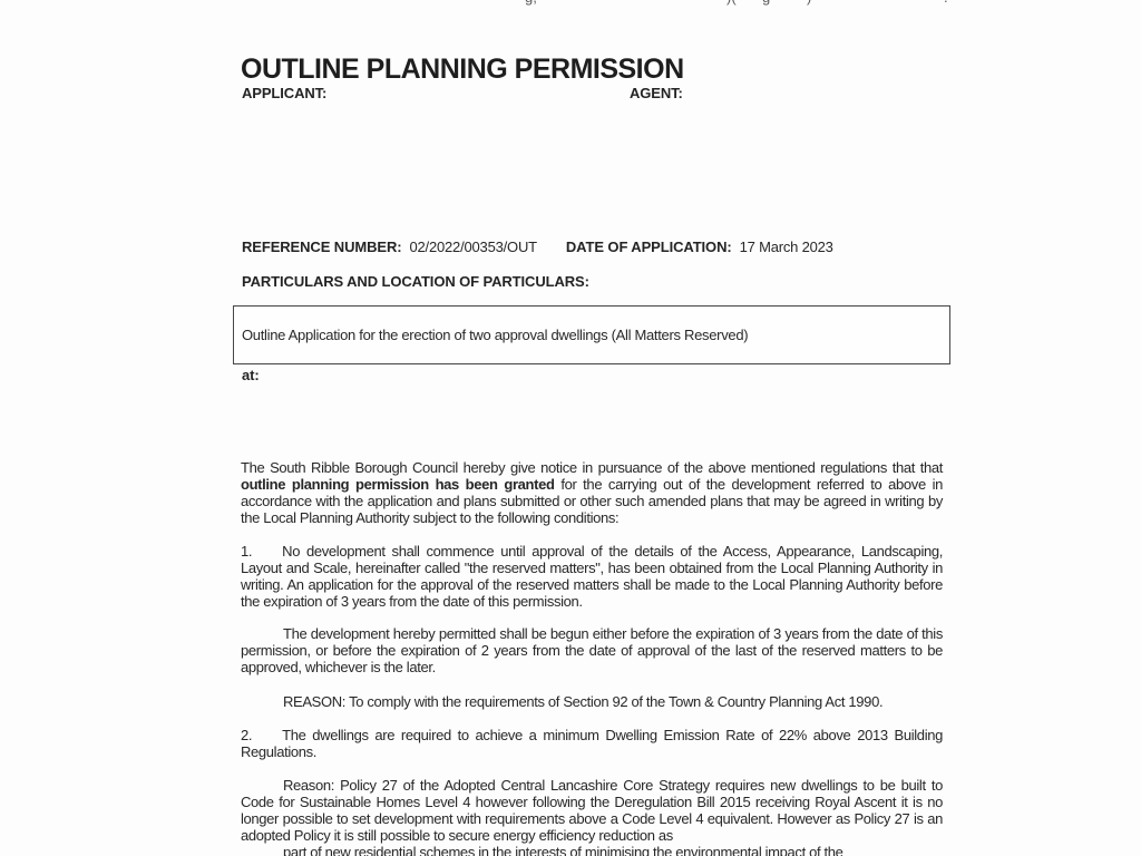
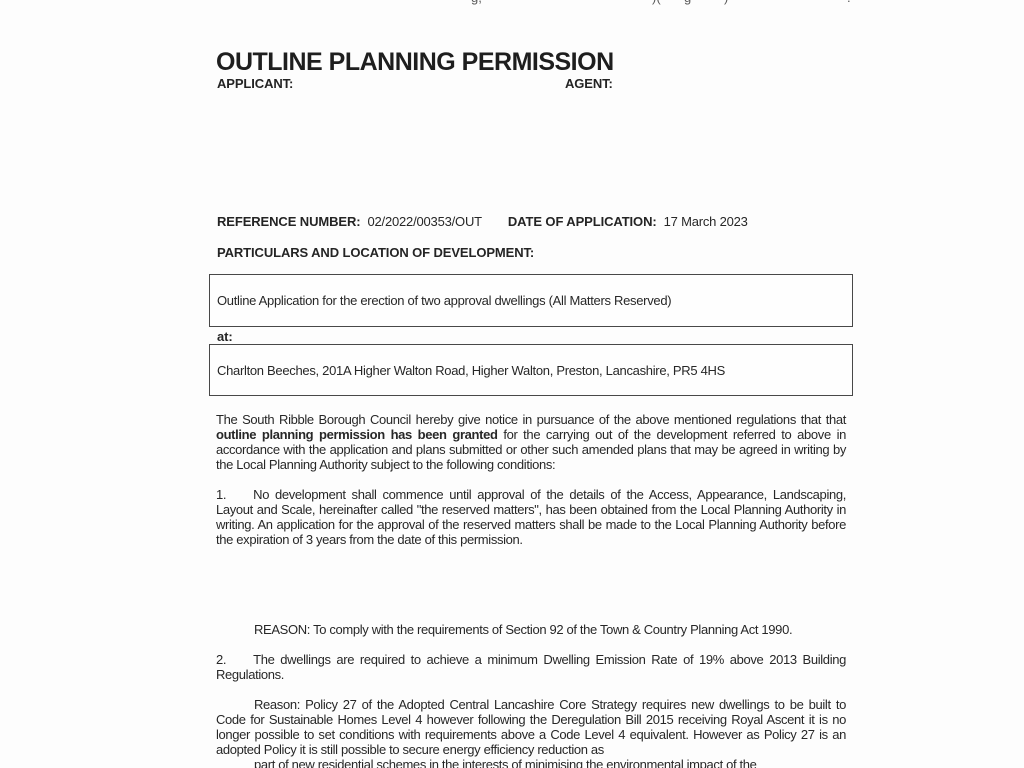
  OUTLINE PLANNING PERMISSION
  APPLICANT:
  AGENT:
  REFERENCE NUMBER: 02/2022/00353/OUT DATE OF APPLICATION: 17 March 2023
- PARTICULARS AND LOCATION OF PARTICULARS:
+ PARTICULARS AND LOCATION OF DEVELOPMENT:
  Outline Application for the erection of two approval dwellings (All Matters Reserved)
  at:
+ Charlton Beeches, 201A Higher Walton Road, Higher Walton, Preston, Lancashire, PR5 4HS
  The South Ribble Borough Council hereby give notice in pursuance of the above mentioned regulations that that outline planning permission has been granted for the carrying out of the development referred to above in accordance with the application and plans submitted or other such amended plans that may be agreed in writing by the Local Planning Authority subject to the following conditions:
  1. No development shall commence until approval of the details of the Access, Appearance, Landscaping, Layout and Scale, hereinafter called "the reserved matters", has been obtained from the Local Planning Authority in writing. An application for the approval of the reserved matters shall be made to the Local Planning Authority before the expiration of 3 years from the date of this permission.
- The development hereby permitted shall be begun either before the expiration of 3 years from the date of this permission, or before the expiration of 2 years from the date of approval of the last of the reserved matters to be approved, whichever is the later.
  REASON: To comply with the requirements of Section 92 of the Town & Country Planning Act 1990.
- 2. The dwellings are required to achieve a minimum Dwelling Emission Rate of 22% above 2013 Building Regulations.
+ 2. The dwellings are required to achieve a minimum Dwelling Emission Rate of 19% above 2013 Building Regulations.
- Reason: Policy 27 of the Adopted Central Lancashire Core Strategy requires new dwellings to be built to Code for Sustainable Homes Level 4 however following the Deregulation Bill 2015 receiving Royal Ascent it is no longer possible to set development with requirements above a Code Level 4 equivalent. However as Policy 27 is an adopted Policy it is still possible to secure energy efficiency reduction as
+ Reason: Policy 27 of the Adopted Central Lancashire Core Strategy requires new dwellings to be built to Code for Sustainable Homes Level 4 however following the Deregulation Bill 2015 receiving Royal Ascent it is no longer possible to set conditions with requirements above a Code Level 4 equivalent. However as Policy 27 is an adopted Policy it is still possible to secure energy efficiency reduction as
  part of new residential schemes in the interests of minimising the environmental impact of the
